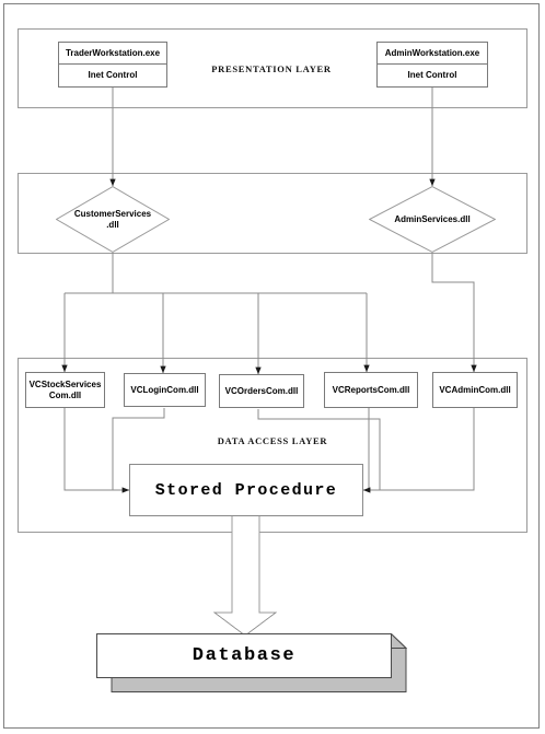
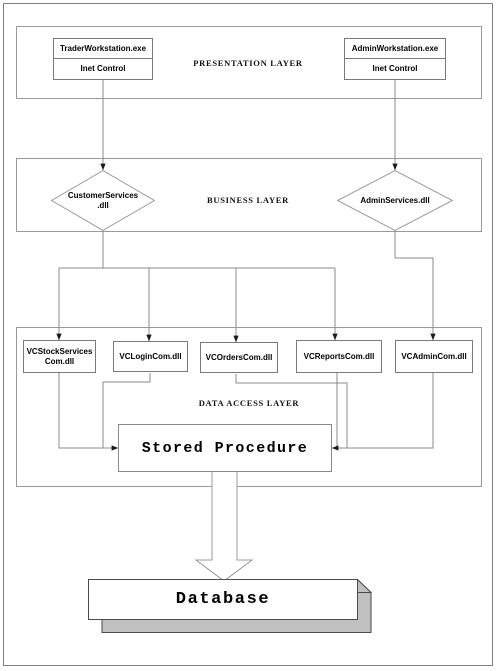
  PRESENTATION LAYER
  TraderWorkstation.exe
  Inet Control
  AdminWorkstation.exe
  Inet Control
+ BUSINESS LAYER
  CustomerServices
  .dll
  AdminServices.dll
  DATA ACCESS LAYER
  VCStockServices
  Com.dll
  VCLoginCom.dll
  VCOrdersCom.dll
  VCReportsCom.dll
  VCAdminCom.dll
  Stored Procedure
  Database
